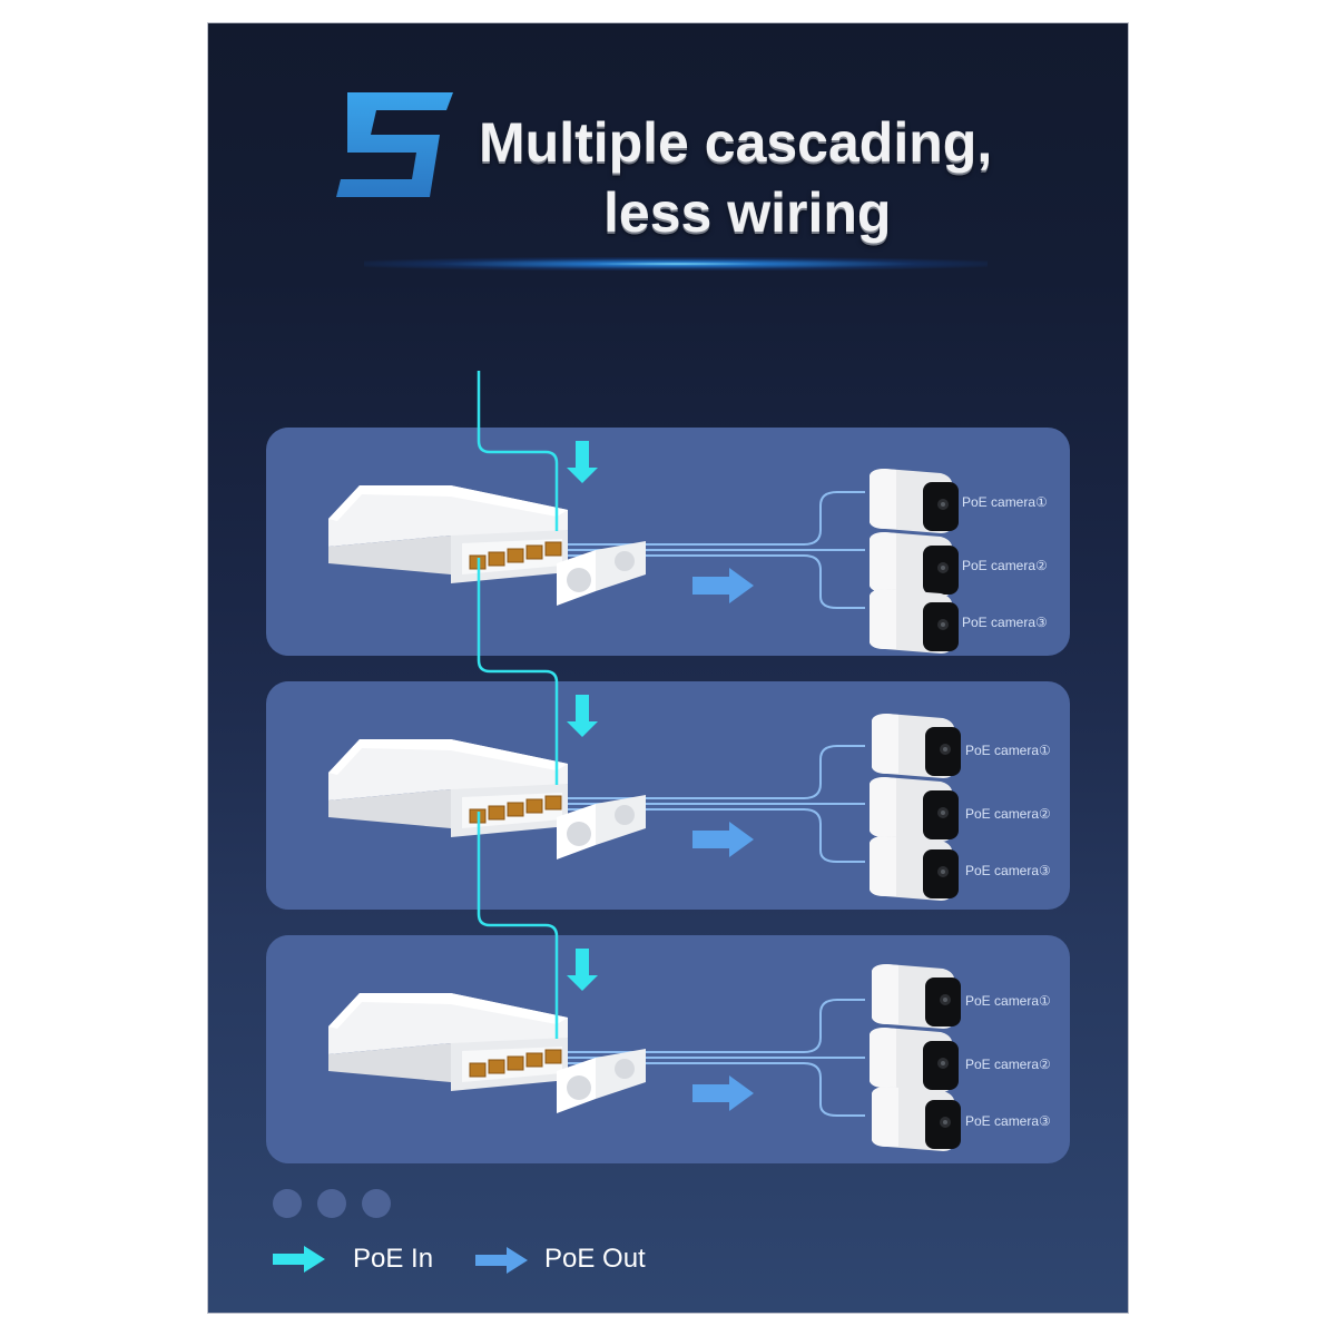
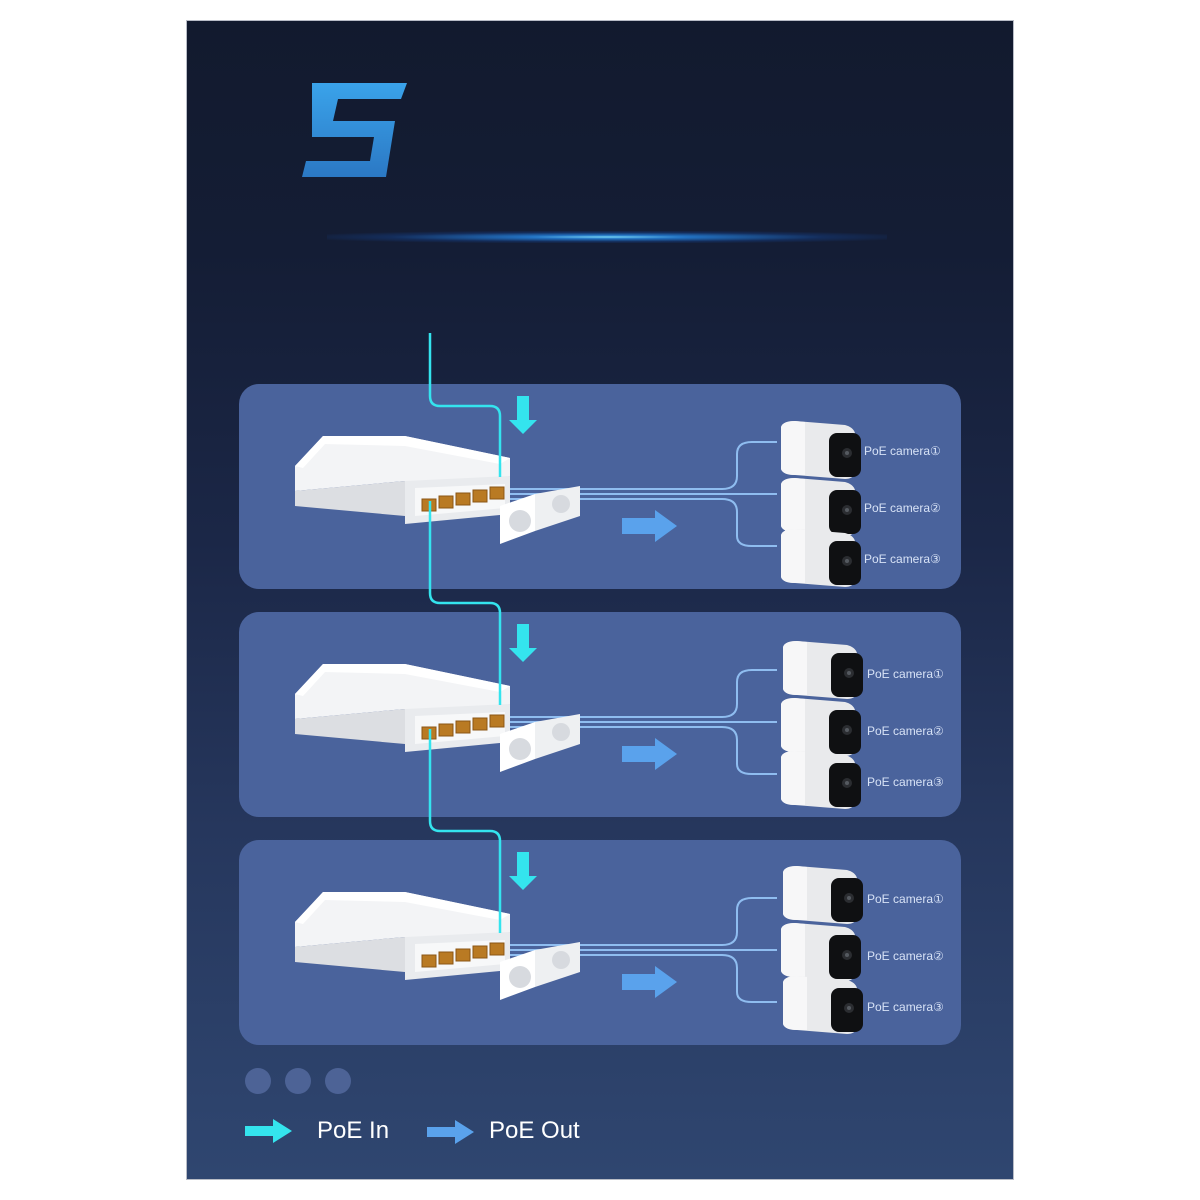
- Multiple cascading,
- less wiring
  PoE camera①
  PoE camera②
  PoE camera③
  PoE camera①
  PoE camera②
  PoE camera③
  PoE camera①
  PoE camera②
  PoE camera③
  PoE In
  PoE Out
